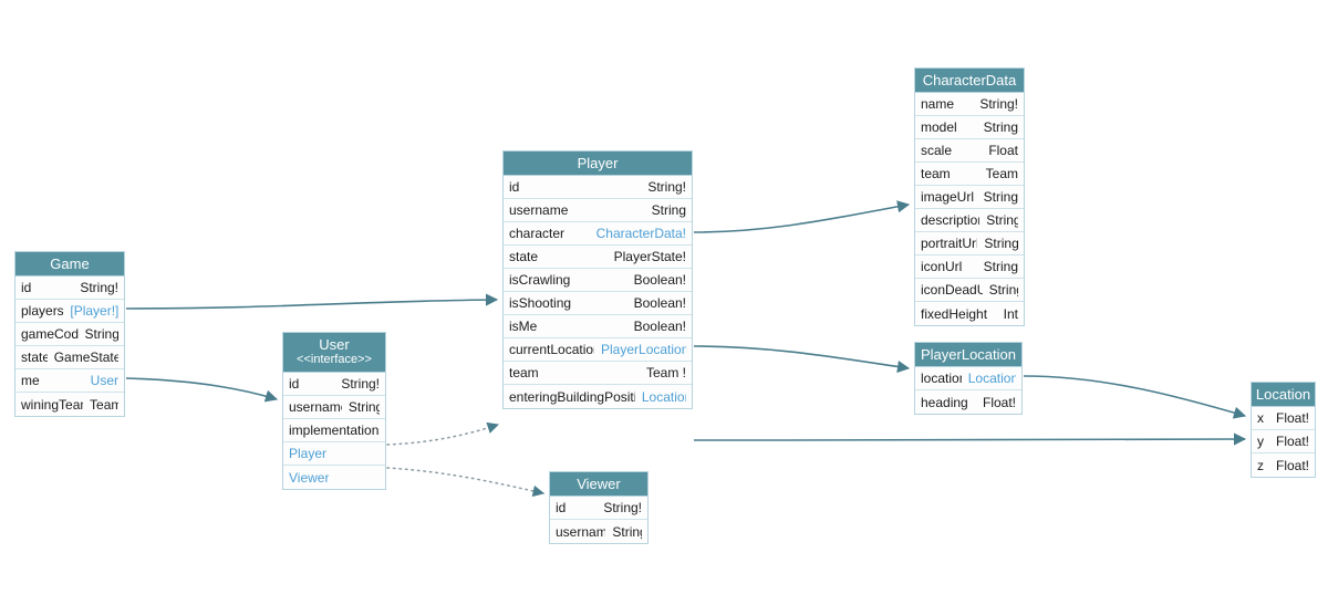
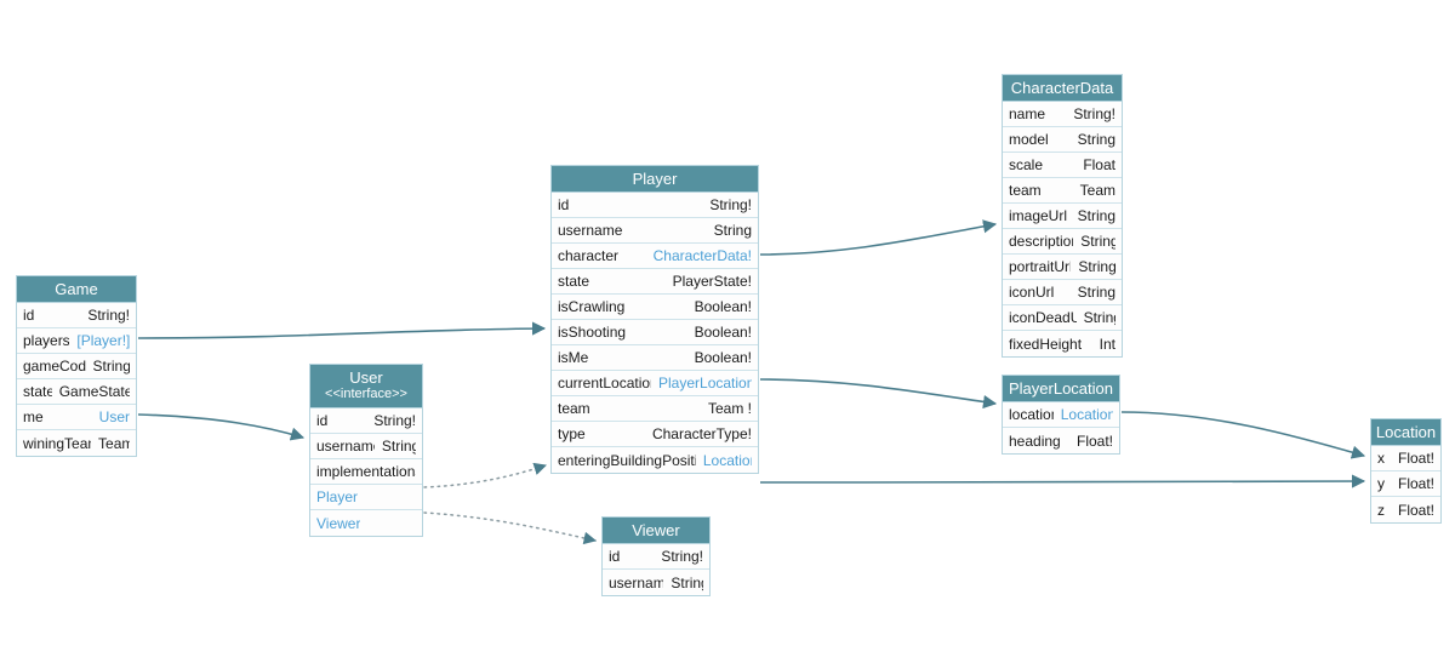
  Game
  id
  String!
  players
  [Player!]
  gameCod
  String
  state
  GameState
  me
  User
  winingTea
  Team
  User
  <<interface>>
  id
  String!
  usernam
  String
  implementation
  Player
  Viewer
  Player
  id
  String!
  username
  String
  character
  CharacterData!
  state
  PlayerState!
  isCrawling
  Boolean!
  isShooting
  Boolean!
  isMe
  Boolean!
  currentLocatio
  PlayerLocation
  team
  Team !
+ type
+ CharacterType!
  enteringBuildingPosit
  Locatio
  Viewer
  id
  String!
  usernam
  Strin
  CharacterData
  name
  String!
  model
  String
  scale
  Float
  team
  Team
  imageUrl
  String
  descriptio
  String
  portraitUrl
  String
  iconUrl
  String
  iconDeadU
  Strin
  fixedHeight
  Int
  PlayerLocation
  locatio
  Location
  heading
  Float!
  Location
  x
  Float!
  y
  Float!
  z
  Float!
